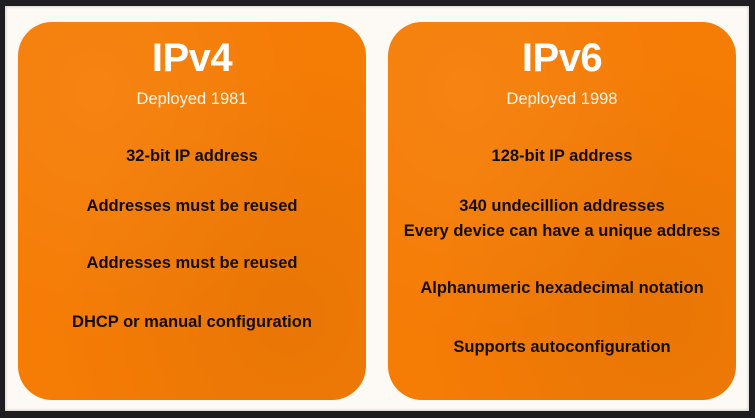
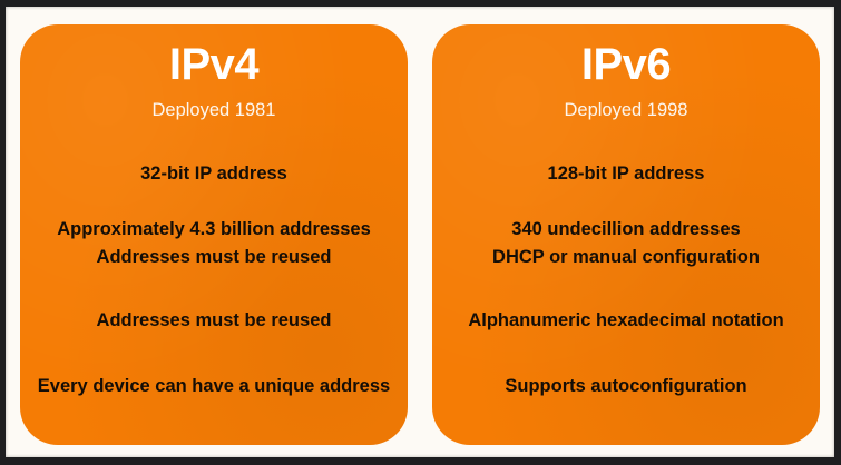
  IPv4
  Deployed 1981
  32-bit IP address
+ Approximately 4.3 billion addresses
  Addresses must be reused
  Addresses must be reused
- DHCP or manual configuration
+ Every device can have a unique address
  IPv6
  Deployed 1998
  128-bit IP address
  340 undecillion addresses
- Every device can have a unique address
+ DHCP or manual configuration
  Alphanumeric hexadecimal notation
  Supports autoconfiguration
